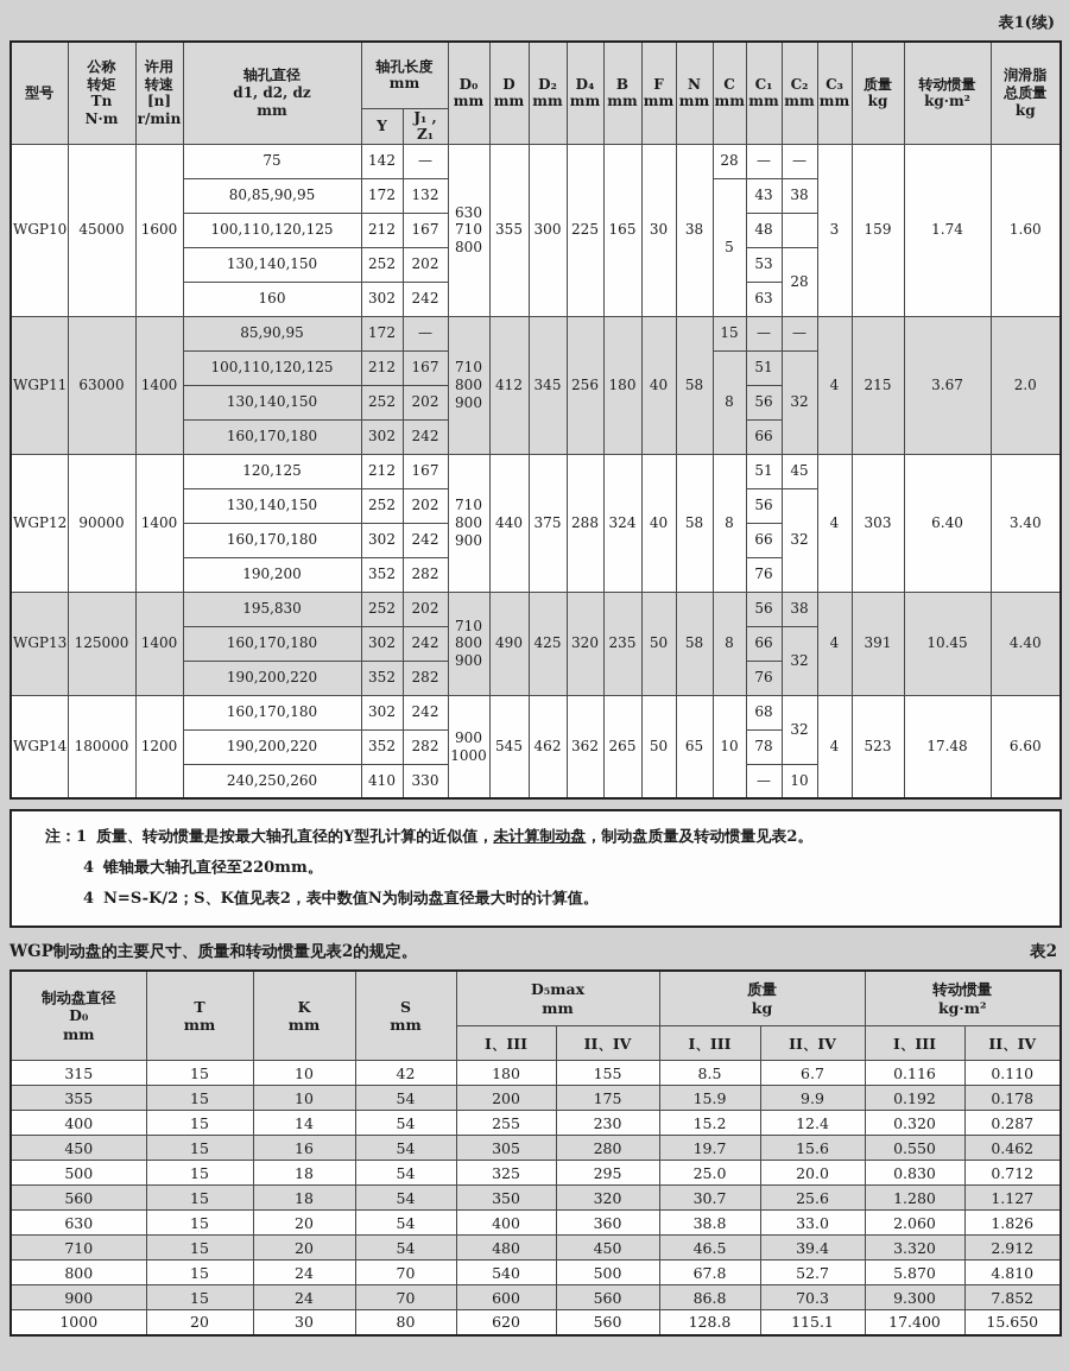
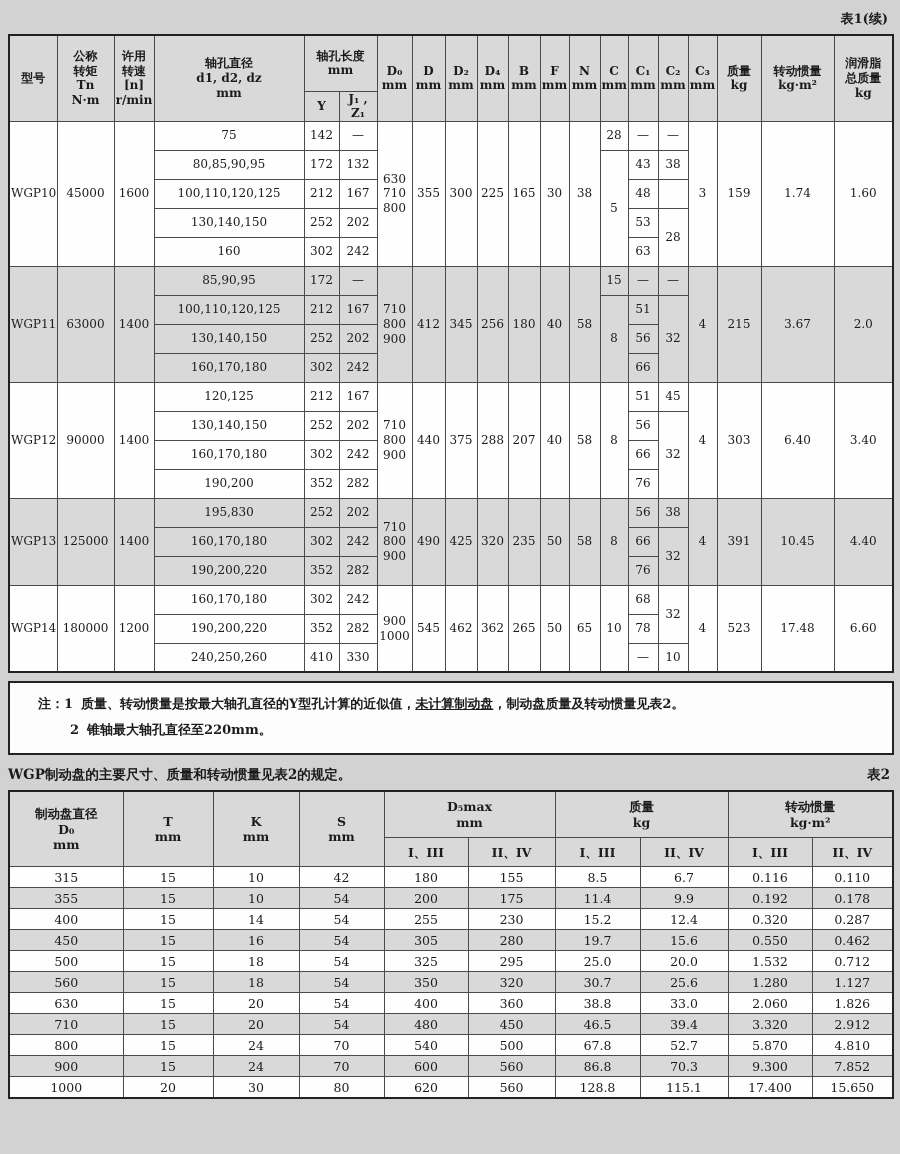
  表1(续)
  型号	公称 转矩 Tn N·m	许用 转速 [n] r/min	轴孔直径 d1, d2, dz mm	轴孔长度 mm	D₀ mm	D mm	D₂ mm	D₄ mm	B mm	F mm	N mm	C mm	C₁ mm	C₂ mm	C₃ mm	质量 kg	转动惯量 kg·m²	润滑脂 总质量 kg
  Y	J₁ , Z₁
  WGP10	45000	1600	75	142	—	630 710 800	355	300	225	165	30	38	28	—	—	3	159	1.74	1.60
  80,85,90,95	172	132	5	43	38
  100,110,120,125	212	167	48
  130,140,150	252	202	53	28
  160	302	242	63
  WGP11	63000	1400	85,90,95	172	—	710 800 900	412	345	256	180	40	58	15	—	—	4	215	3.67	2.0
  100,110,120,125	212	167	8	51	32
  130,140,150	252	202	56
  160,170,180	302	242	66
- WGP12	90000	1400	120,125	212	167	710 800 900	440	375	288	324	40	58	8	51	45	4	303	6.40	3.40
+ WGP12	90000	1400	120,125	212	167	710 800 900	440	375	288	207	40	58	8	51	45	4	303	6.40	3.40
  130,140,150	252	202	56	32
  160,170,180	302	242	66
  190,200	352	282	76
  WGP13	125000	1400	195,830	252	202	710 800 900	490	425	320	235	50	58	8	56	38	4	391	10.45	4.40
  160,170,180	302	242	66	32
  190,200,220	352	282	76
  WGP14	180000	1200	160,170,180	302	242	900 1000	545	462	362	265	50	65	10	68	32	4	523	17.48	6.60
  190,200,220	352	282	78
  240,250,260	410	330	—	10
  注：1 质量、转动惯量是按最大轴孔直径的Y型孔计算的近似值，未计算制动盘，制动盘质量及转动惯量见表2。
- 4 锥轴最大轴孔直径至220mm。
+ 2 锥轴最大轴孔直径至220mm。
- 4 N=S-K/2；S、K值见表2，表中数值N为制动盘直径最大时的计算值。
  WGP制动盘的主要尺寸、质量和转动惯量见表2的规定。
  表2
  制动盘直径 D₀ mm	T mm	K mm	S mm	D₅max mm	质量 kg	转动惯量 kg·m²
  I、III	II、IV	I、III	II、IV	I、III	II、IV
  315	15	10	42	180	155	8.5	6.7	0.116	0.110
- 355	15	10	54	200	175	15.9	9.9	0.192	0.178
+ 355	15	10	54	200	175	11.4	9.9	0.192	0.178
  400	15	14	54	255	230	15.2	12.4	0.320	0.287
  450	15	16	54	305	280	19.7	15.6	0.550	0.462
- 500	15	18	54	325	295	25.0	20.0	0.830	0.712
+ 500	15	18	54	325	295	25.0	20.0	1.532	0.712
  560	15	18	54	350	320	30.7	25.6	1.280	1.127
  630	15	20	54	400	360	38.8	33.0	2.060	1.826
  710	15	20	54	480	450	46.5	39.4	3.320	2.912
  800	15	24	70	540	500	67.8	52.7	5.870	4.810
  900	15	24	70	600	560	86.8	70.3	9.300	7.852
  1000	20	30	80	620	560	128.8	115.1	17.400	15.650
